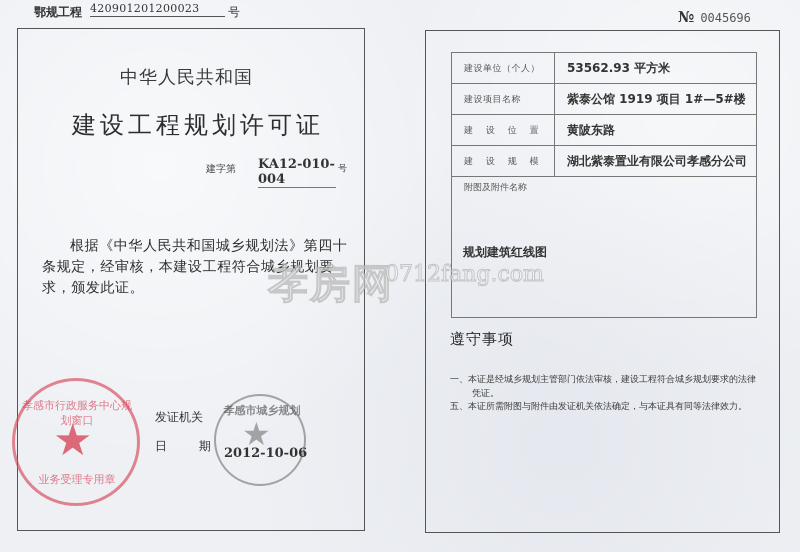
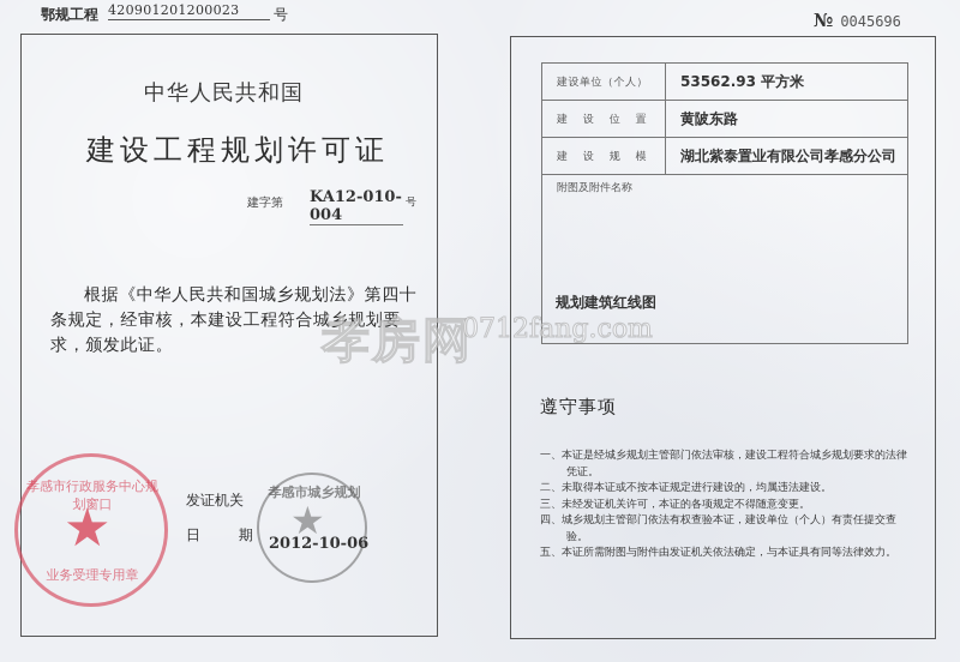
  鄂规工程
  420901201200023
  号
  № 0045696
  中华人民共和国
  建设工程规划许可证
  建字第
  KA12-010-004
  号
  根据《中华人民共和国城乡规划法》第四十条规定，经审核，本建设工程符合城乡规划要求，颁发此证。
  孝感市行政服务中心规划窗口
  ★
  业务受理专用章
  发证机关
  日 期
  孝感市城乡规划
  ★
  2012-10-06
  建设单位（个人）	53562.93 平方米
- 建设项目名称	紫泰公馆 1919 项目 1#—5#楼
  建 设 位 置	黄陂东路
  建 设 规 模	湖北紫泰置业有限公司孝感分公司
  附图及附件名称
  规划建筑红线图
  遵守事项
  一、本证是经城乡规划主管部门依法审核，建设工程符合城乡规划要求的法律凭证。
+ 二、未取得本证或不按本证规定进行建设的，均属违法建设。
+ 三、未经发证机关许可，本证的各项规定不得随意变更。
+ 四、城乡规划主管部门依法有权查验本证，建设单位（个人）有责任提交查验。
  五、本证所需附图与附件由发证机关依法确定，与本证具有同等法律效力。
  孝房网
  0712fang.com
